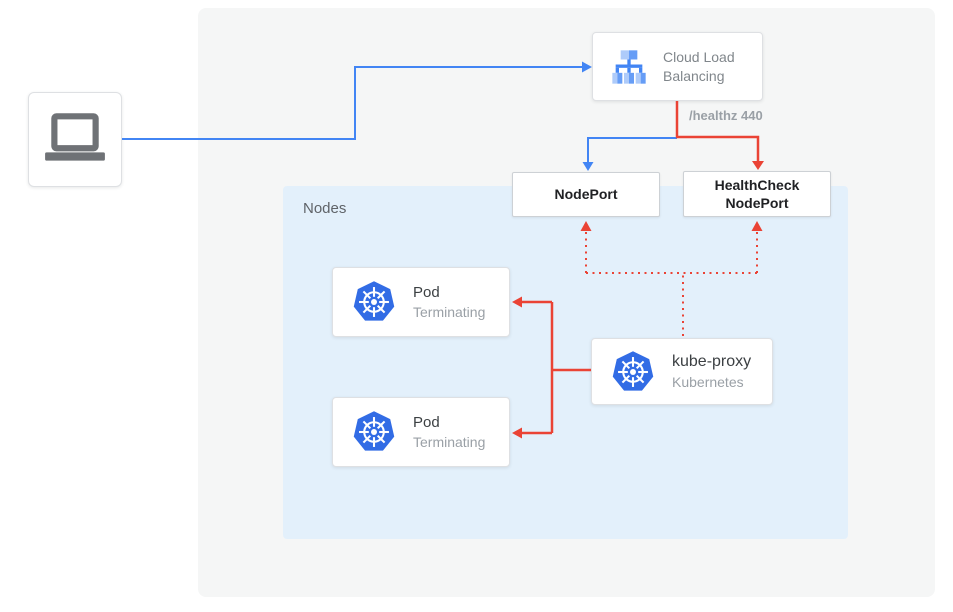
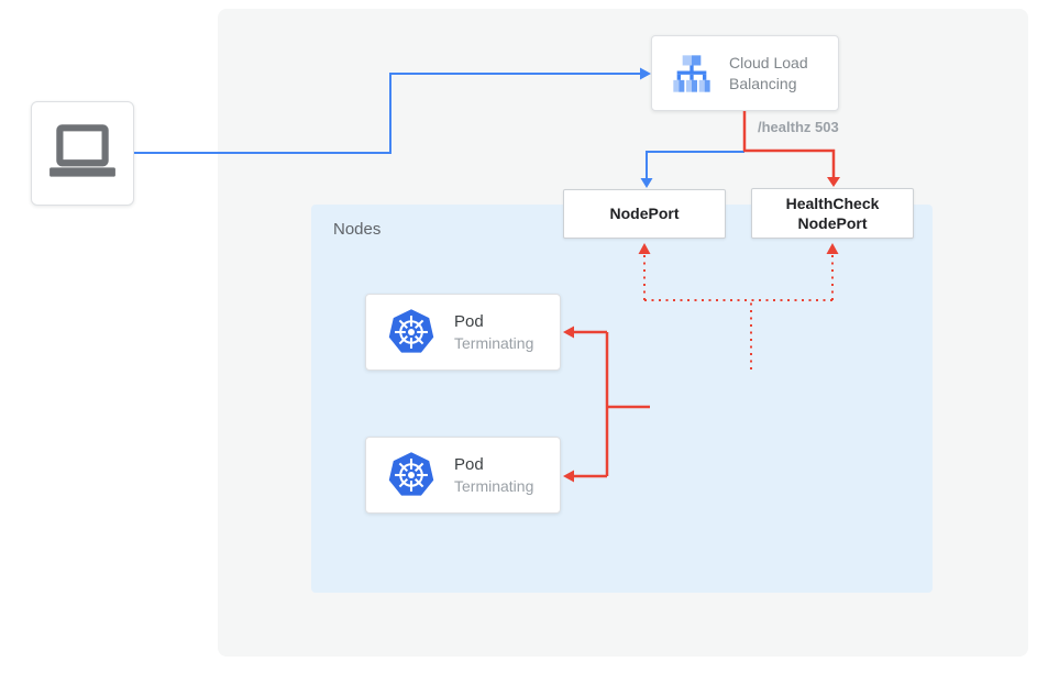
  Nodes
  Cloud Load Balancing
- /healthz 440
+ /healthz 503
  NodePort
  HealthCheck NodePort
  Pod
  Terminating
  Pod
  Terminating
- kube-proxy
- Kubernetes
